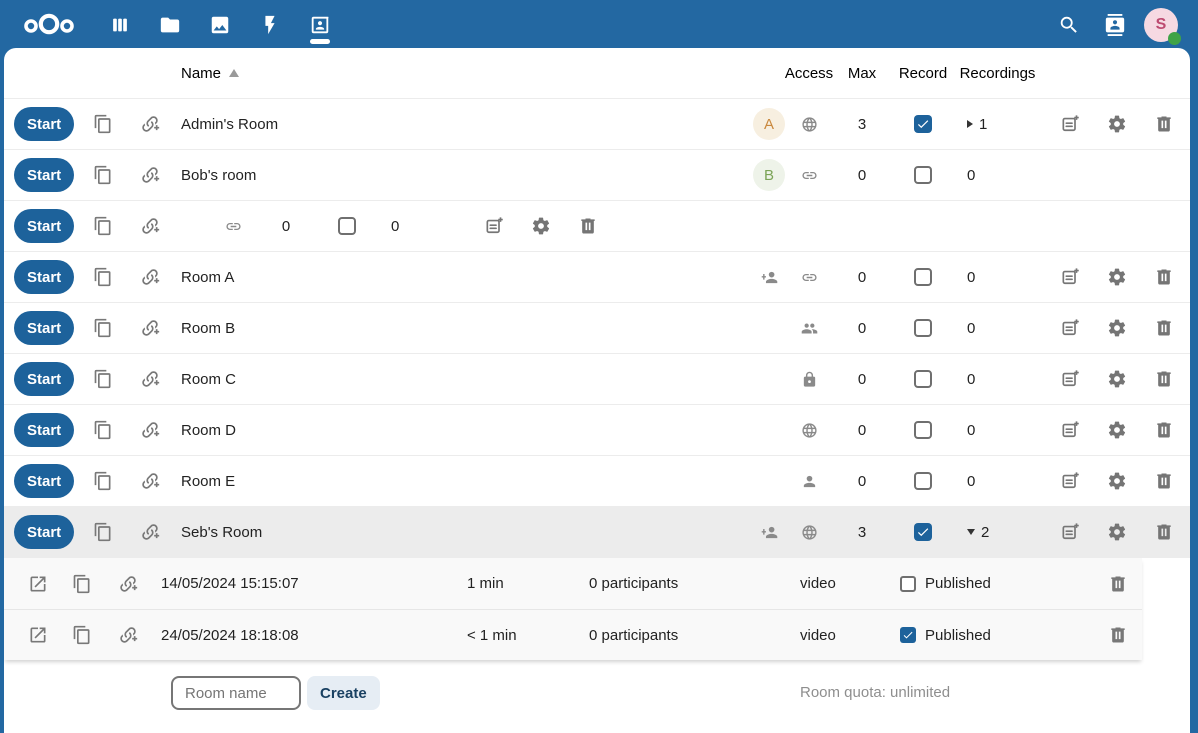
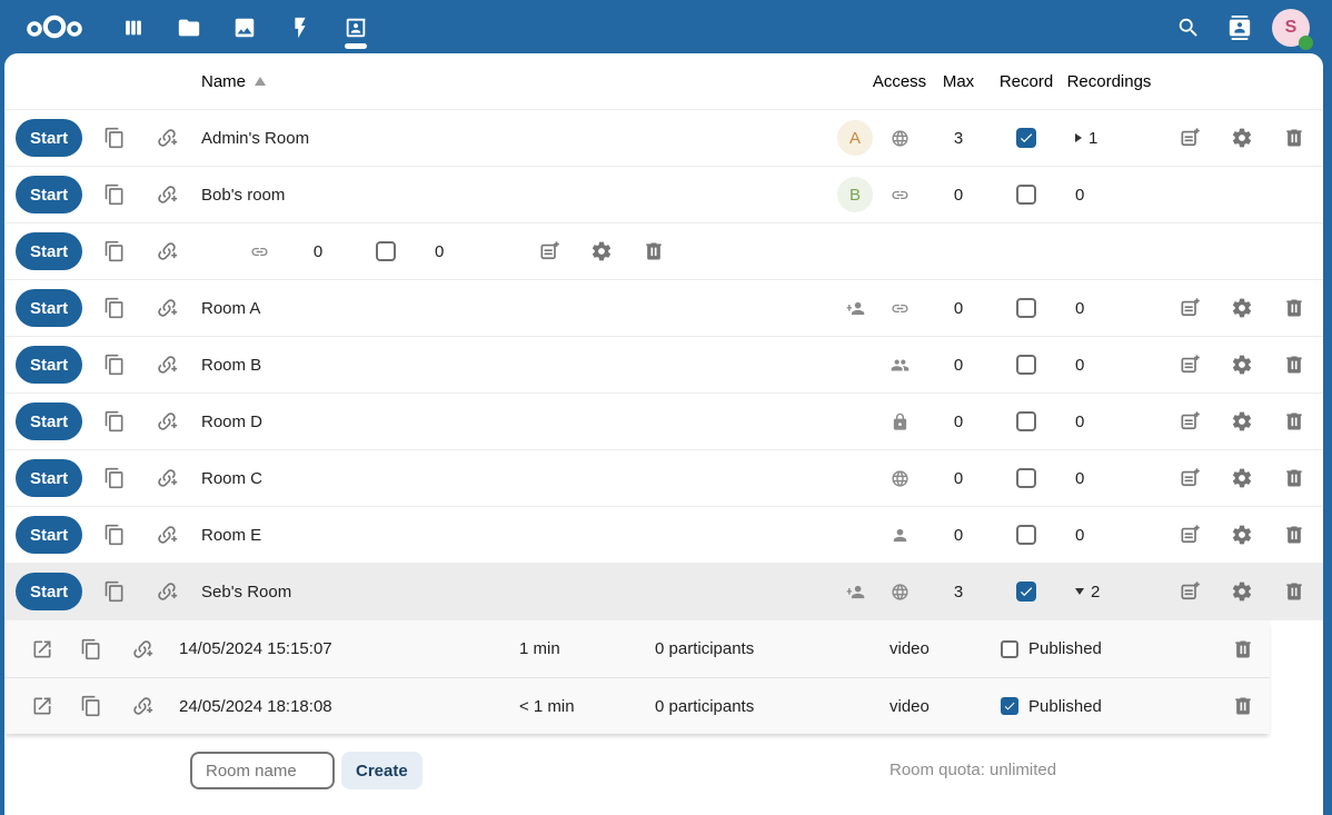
  S
  Name
  Acces
  Max
  Record
  Recordings
  Start
  Admin's Room
  A
  3
  1
  Start
  Bob's room
  B
  0
  0
  Start
  0
  0
  Start
  Room A
  0
  0
  Start
  Room B
  0
  0
  Start
- Room C
+ Room D
  0
  0
  Start
- Room D
+ Room C
  0
  0
  Start
  Room E
  0
  0
  Start
  Seb's Room
  3
  2
  14/05/2024 15:15:07
  1 min
  0 participants
  video
  Published
  24/05/2024 18:18:08
  < 1 min
  0 participants
  video
  Published
  Room name
  Create
  Room quota: unlimited
